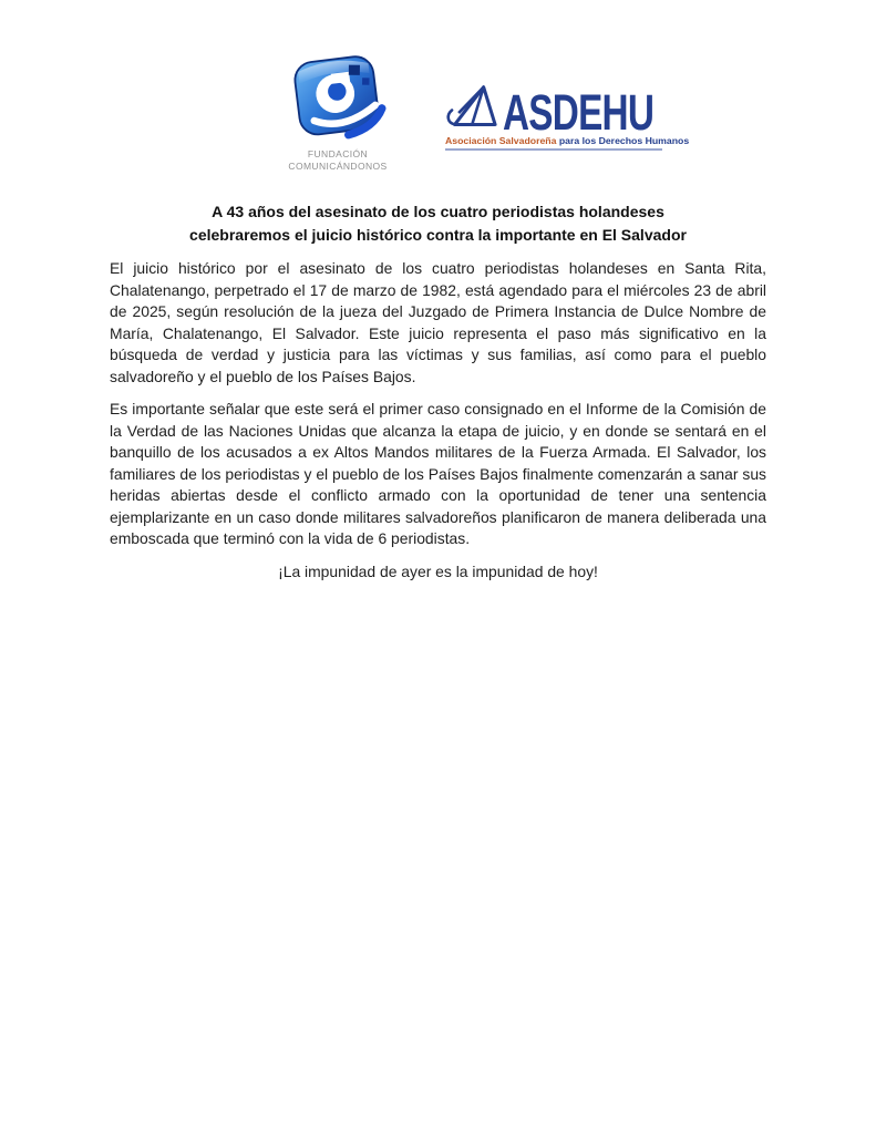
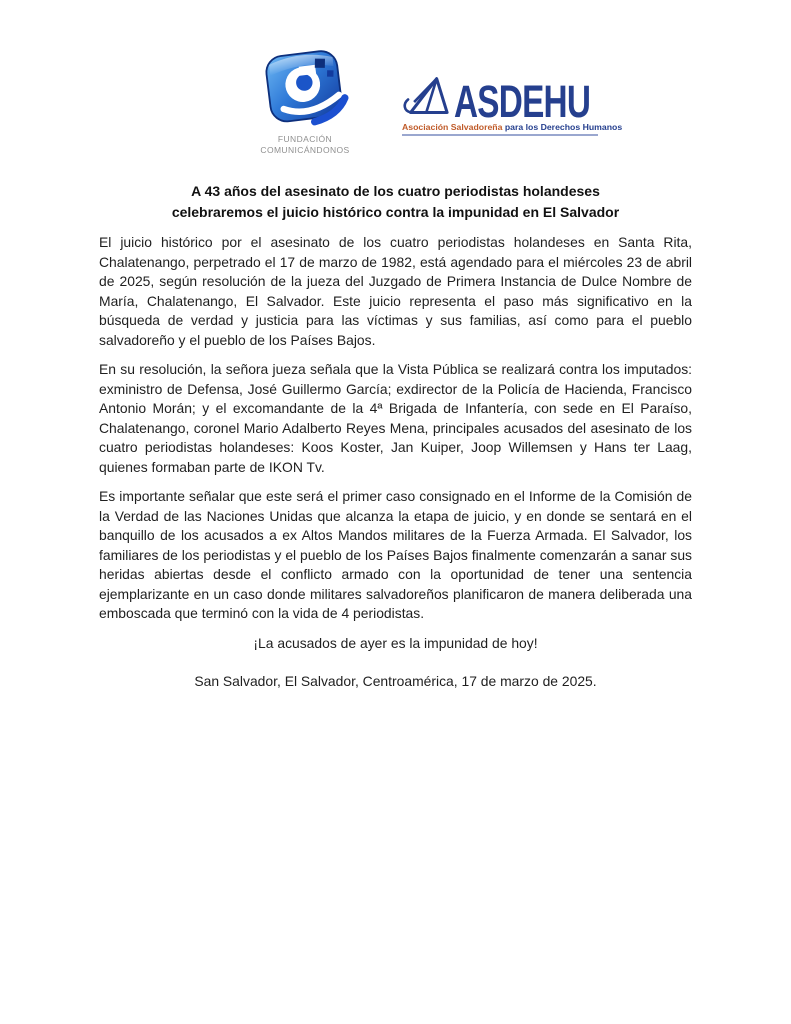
  FUNDACIÓN
  COMUNICÁNDONOS
  ASDEHU
  Asociación Salvadoreña para los Derechos Humanos
  A 43 años del asesinato de los cuatro periodistas holandeses
- celebraremos el juicio histórico contra la importante en El Salvador
+ celebraremos el juicio histórico contra la impunidad en El Salvador
  El juicio histórico por el asesinato de los cuatro periodistas holandeses en Santa Rita, Chalatenango, perpetrado el 17 de marzo de 1982, está agendado para el miércoles 23 de abril de 2025, según resolución de la jueza del Juzgado de Primera Instancia de Dulce Nombre de María, Chalatenango, El Salvador. Este juicio representa el paso más significativo en la búsqueda de verdad y justicia para las víctimas y sus familias, así como para el pueblo salvadoreño y el pueblo de los Países Bajos.
+ En su resolución, la señora jueza señala que la Vista Pública se realizará contra los imputados: exministro de Defensa, José Guillermo García; exdirector de la Policía de Hacienda, Francisco Antonio Morán; y el excomandante de la 4ª Brigada de Infantería, con sede en El Paraíso, Chalatenango, coronel Mario Adalberto Reyes Mena, principales acusados del asesinato de los cuatro periodistas holandeses: Koos Koster, Jan Kuiper, Joop Willemsen y Hans ter Laag, quienes formaban parte de IKON Tv.
- Es importante señalar que este será el primer caso consignado en el Informe de la Comisión de la Verdad de las Naciones Unidas que alcanza la etapa de juicio, y en donde se sentará en el banquillo de los acusados a ex Altos Mandos militares de la Fuerza Armada. El Salvador, los familiares de los periodistas y el pueblo de los Países Bajos finalmente comenzarán a sanar sus heridas abiertas desde el conflicto armado con la oportunidad de tener una sentencia ejemplarizante en un caso donde militares salvadoreños planificaron de manera deliberada una emboscada que terminó con la vida de 6 periodistas.
+ Es importante señalar que este será el primer caso consignado en el Informe de la Comisión de la Verdad de las Naciones Unidas que alcanza la etapa de juicio, y en donde se sentará en el banquillo de los acusados a ex Altos Mandos militares de la Fuerza Armada. El Salvador, los familiares de los periodistas y el pueblo de los Países Bajos finalmente comenzarán a sanar sus heridas abiertas desde el conflicto armado con la oportunidad de tener una sentencia ejemplarizante en un caso donde militares salvadoreños planificaron de manera deliberada una emboscada que terminó con la vida de 4 periodistas.
- ¡La impunidad de ayer es la impunidad de hoy!
+ ¡La acusados de ayer es la impunidad de hoy!
+ San Salvador, El Salvador, Centroamérica, 17 de marzo de 2025.
